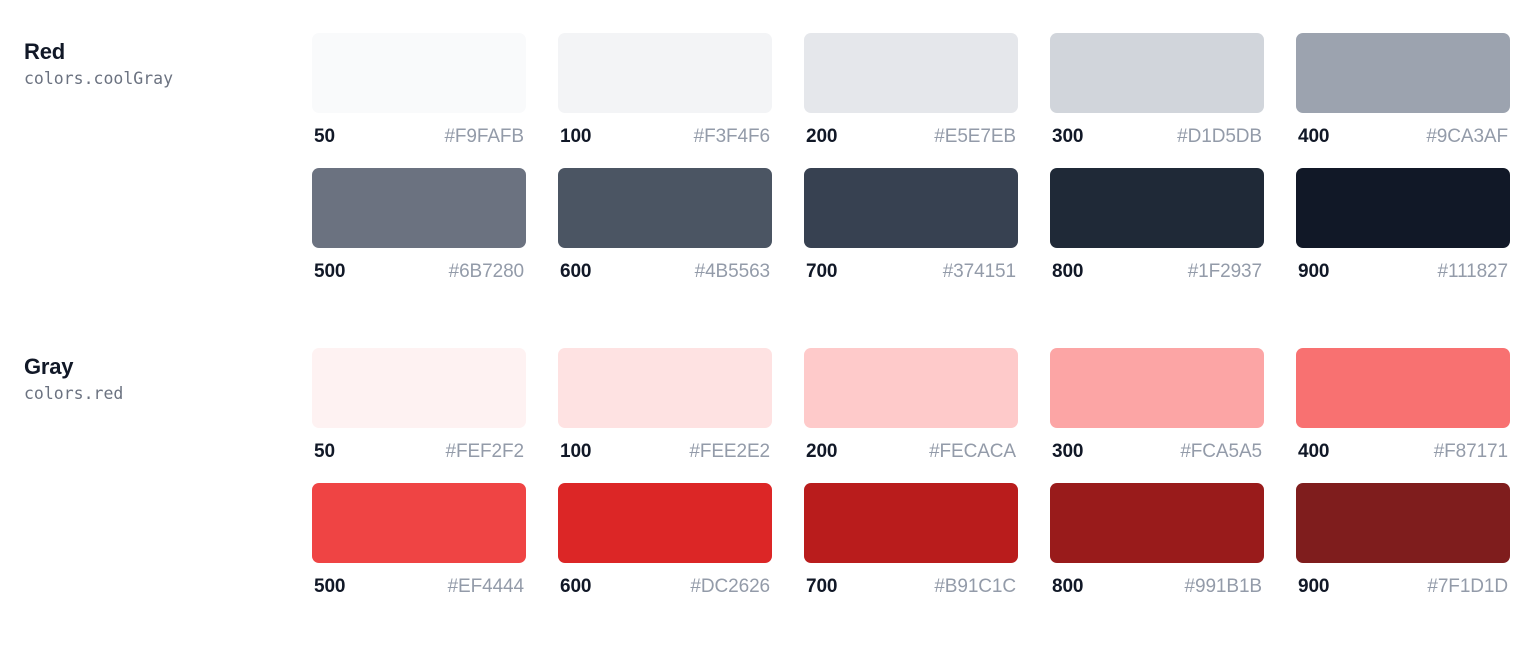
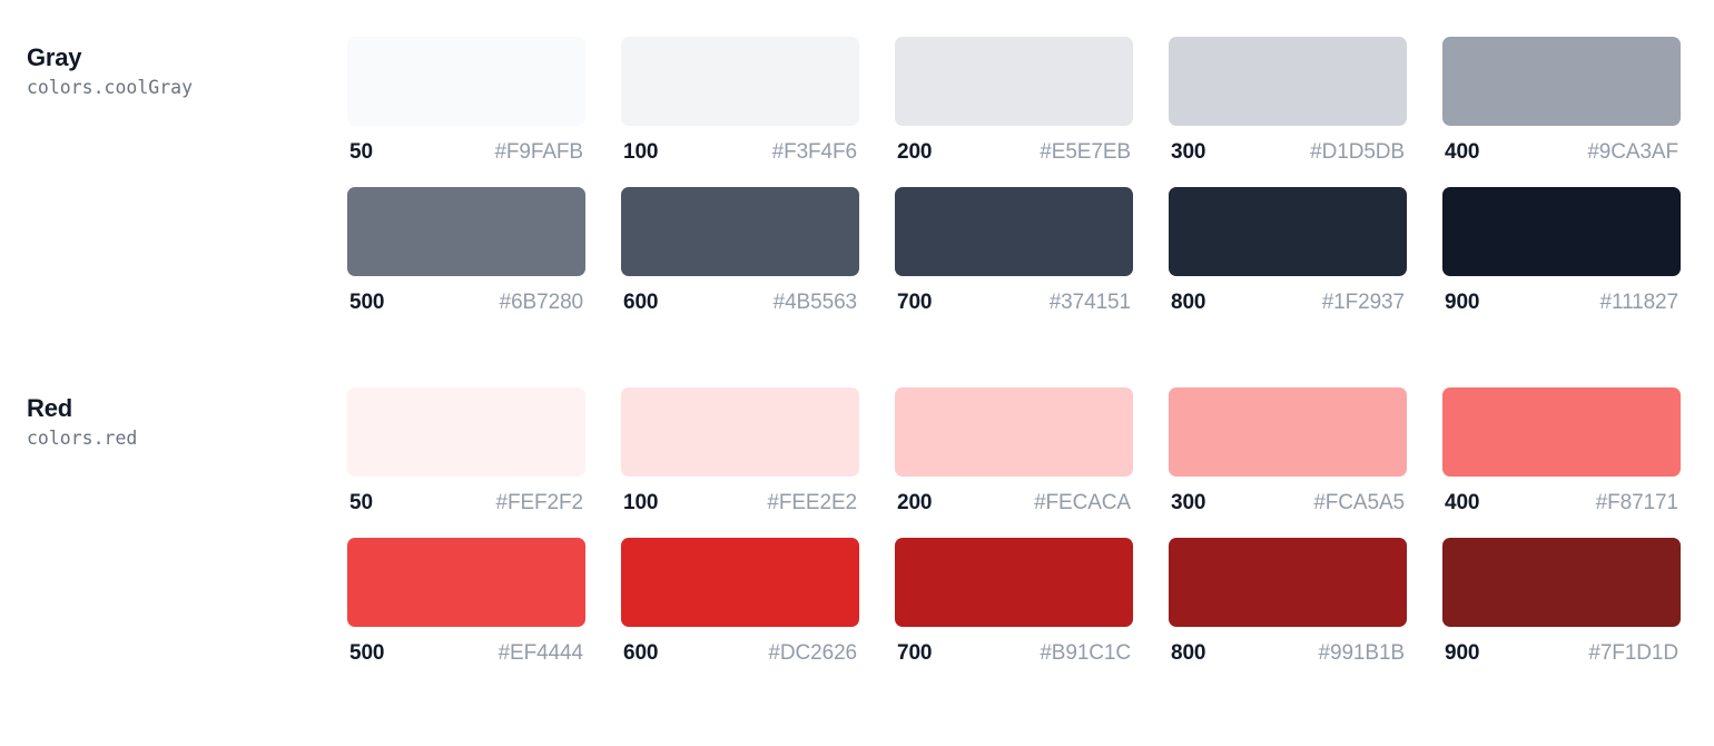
- Red
+ Gray
  colors.coolGray
  50
  #F9FAFB
  100
  #F3F4F6
  200
  #E5E7EB
  300
  #D1D5DB
  400
  #9CA3AF
  500
  #6B7280
  600
  #4B5563
  700
  #374151
  800
  #1F2937
  900
  #111827
- Gray
+ Red
  colors.red
  50
  #FEF2F2
  100
  #FEE2E2
  200
  #FECACA
  300
  #FCA5A5
  400
  #F87171
  500
  #EF4444
  600
  #DC2626
  700
  #B91C1C
  800
  #991B1B
  900
  #7F1D1D
